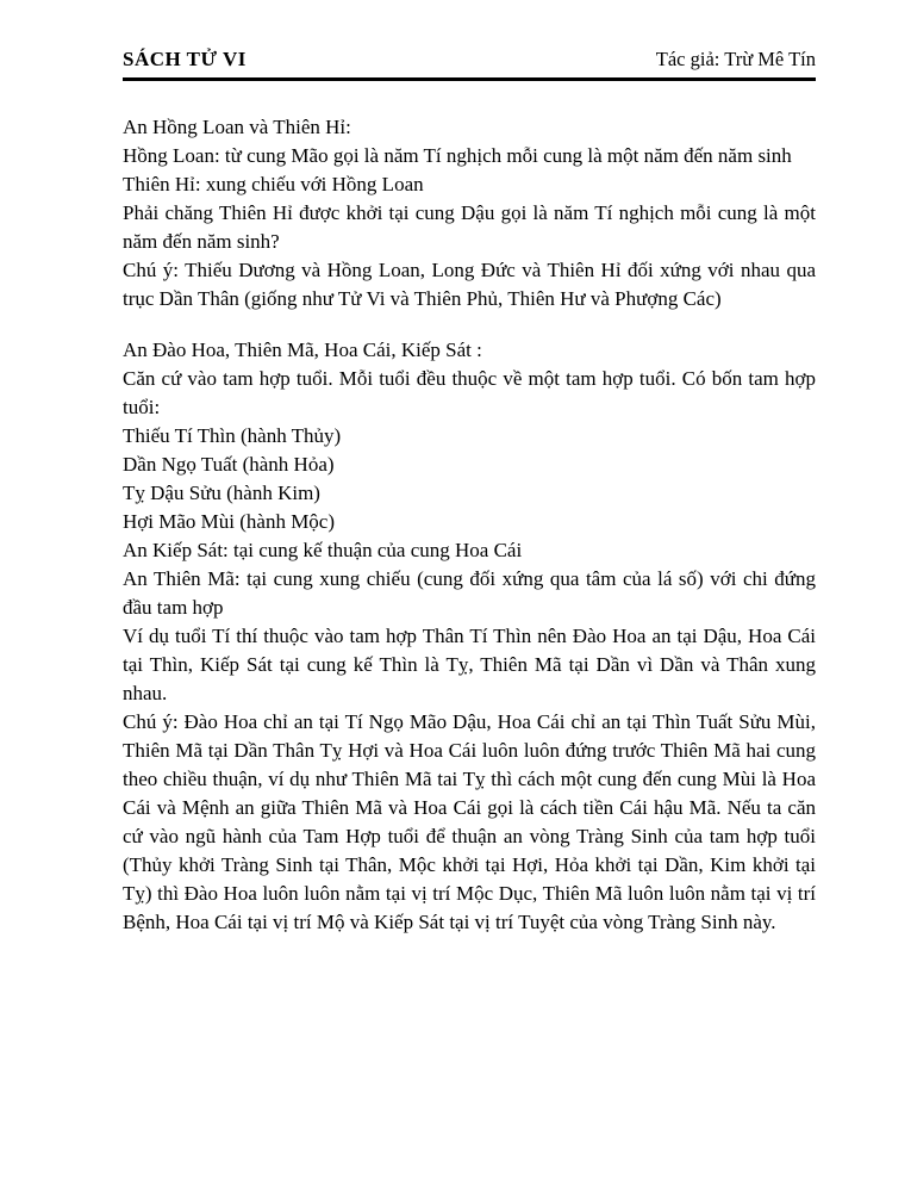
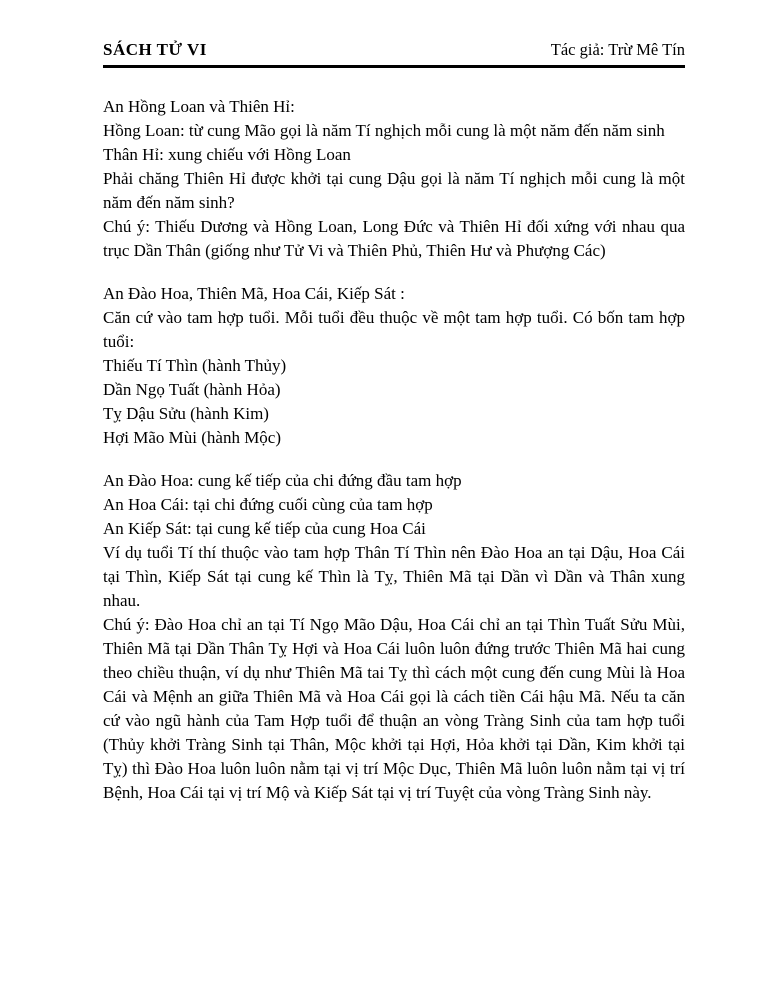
  SÁCH TỬ VI
  Tác giả: Trừ Mê Tín
  An Hồng Loan và Thiên Hỉ:
  Hồng Loan: từ cung Mão gọi là năm Tí nghịch mỗi cung là một năm đến năm sinh
- Thiên Hỉ: xung chiếu với Hồng Loan
+ Thân Hỉ: xung chiếu với Hồng Loan
  Phải chăng Thiên Hỉ được khởi tại cung Dậu gọi là năm Tí nghịch mỗi cung là một năm đến năm sinh?
  Chú ý: Thiếu Dương và Hồng Loan, Long Đức và Thiên Hỉ đối xứng với nhau qua trục Dần Thân (giống như Tử Vi và Thiên Phủ, Thiên Hư và Phượng Các)
  An Đào Hoa, Thiên Mã, Hoa Cái, Kiếp Sát :
  Căn cứ vào tam hợp tuổi. Mỗi tuổi đều thuộc về một tam hợp tuổi. Có bốn tam hợp tuổi:
  Thiếu Tí Thìn (hành Thủy)
  Dần Ngọ Tuất (hành Hỏa)
  Tỵ Dậu Sửu (hành Kim)
  Hợi Mão Mùi (hành Mộc)
+ An Đào Hoa: cung kế tiếp của chi đứng đầu tam hợp
+ An Hoa Cái: tại chi đứng cuối cùng của tam hợp
- An Kiếp Sát: tại cung kế thuận của cung Hoa Cái
+ An Kiếp Sát: tại cung kế tiếp của cung Hoa Cái
- An Thiên Mã: tại cung xung chiếu (cung đối xứng qua tâm của lá số) với chi đứng đầu tam hợp
  Ví dụ tuổi Tí thí thuộc vào tam hợp Thân Tí Thìn nên Đào Hoa an tại Dậu, Hoa Cái tại Thìn, Kiếp Sát tại cung kế Thìn là Tỵ, Thiên Mã tại Dần vì Dần và Thân xung nhau.
  Chú ý: Đào Hoa chỉ an tại Tí Ngọ Mão Dậu, Hoa Cái chỉ an tại Thìn Tuất Sửu Mùi, Thiên Mã tại Dần Thân Tỵ Hợi và Hoa Cái luôn luôn đứng trước Thiên Mã hai cung theo chiều thuận, ví dụ như Thiên Mã tai Tỵ thì cách một cung đến cung Mùi là Hoa Cái và Mệnh an giữa Thiên Mã và Hoa Cái gọi là cách tiền Cái hậu Mã. Nếu ta căn cứ vào ngũ hành của Tam Hợp tuổi để thuận an vòng Tràng Sinh của tam hợp tuổi (Thủy khởi Tràng Sinh tại Thân, Mộc khởi tại Hợi, Hỏa khởi tại Dần, Kim khởi tại Tỵ) thì Đào Hoa luôn luôn nằm tại vị trí Mộc Dục, Thiên Mã luôn luôn nằm tại vị trí Bệnh, Hoa Cái tại vị trí Mộ và Kiếp Sát tại vị trí Tuyệt của vòng Tràng Sinh này.
